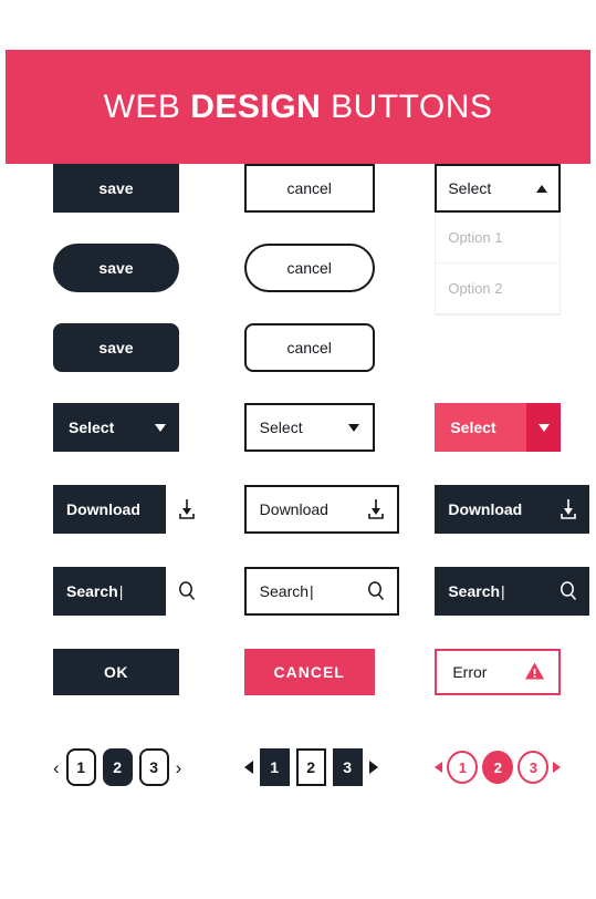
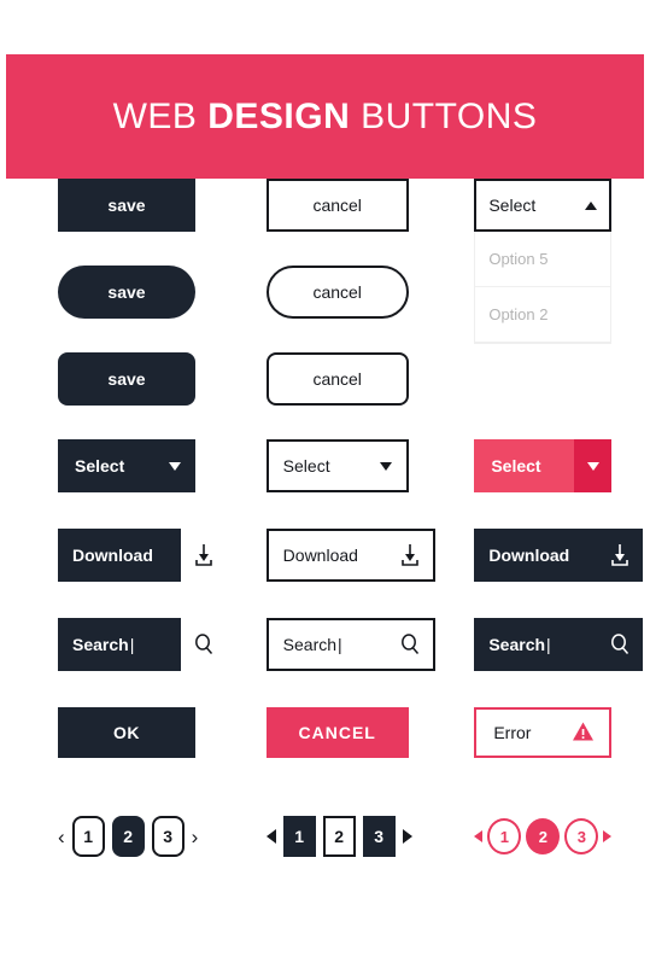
  WEB DESIGN BUTTONS
  save
  cancel
  Select
- Option 1
+ Option 5
  Option 2
  save
  cancel
  save
  cancel
  Select
  Select
  Select
  Download
  Download
  Download
  Search
  |
  Search
  |
  Search
  |
  OK
  CANCEL
  Error
  ‹
  1
  2
  3
  ›
  1
  2
  3
  1
  2
  3
